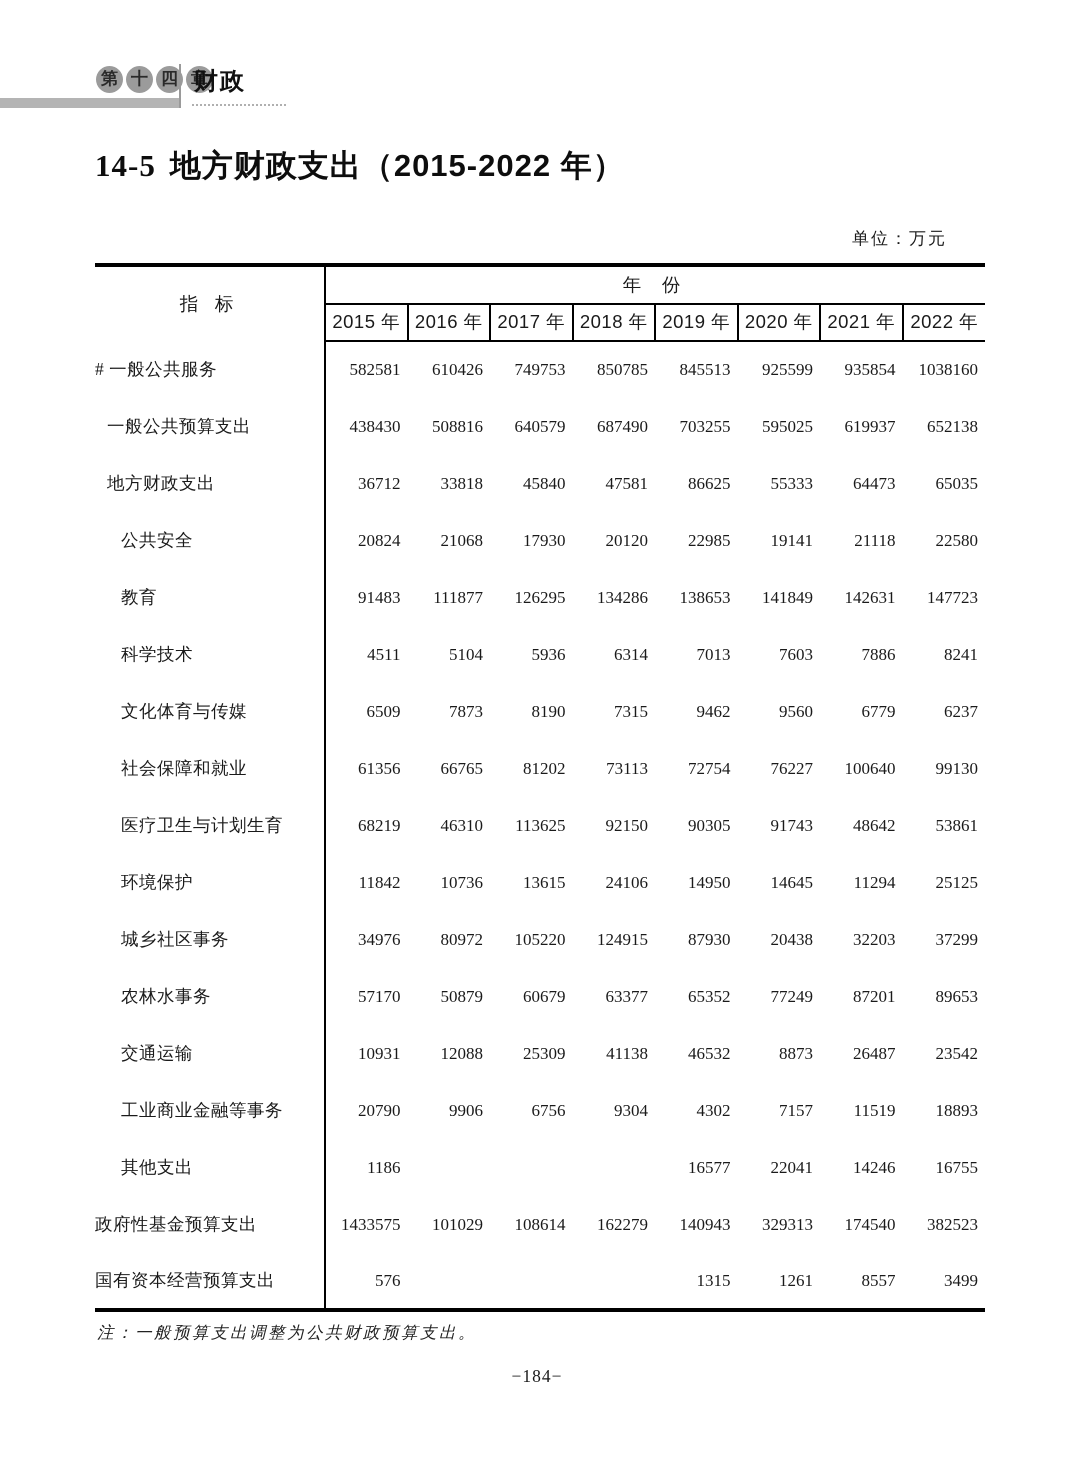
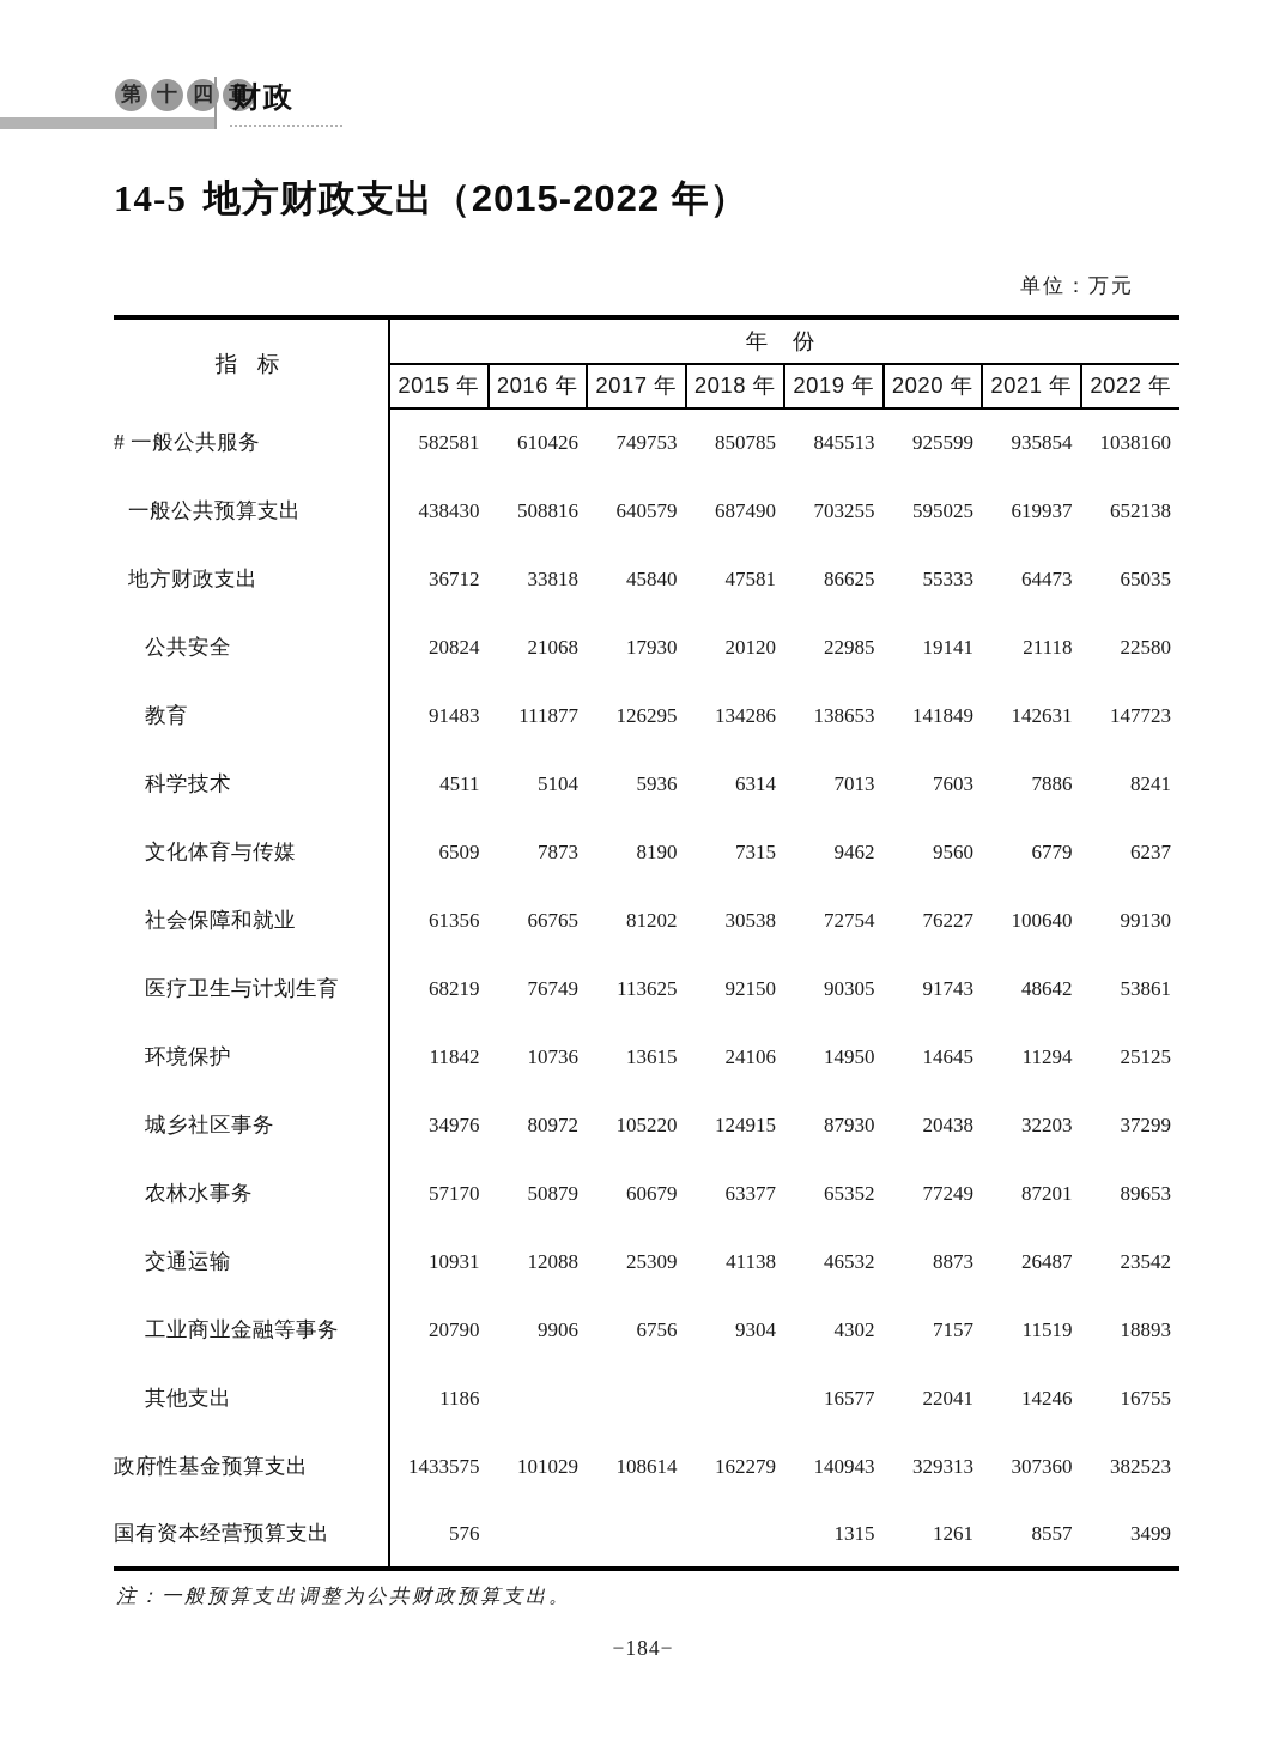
  第
  十
  四
  章
  财政
  14-5 地方财政支出（2015-2022 年）
  单位：万元
  指 标	年 份
  2015 年	2016 年	2017 年	2018 年	2019 年	2020 年	2021 年	2022 年
  # 一般公共服务	582581	610426	749753	850785	845513	925599	935854	1038160
  一般公共预算支出	438430	508816	640579	687490	703255	595025	619937	652138
  地方财政支出	36712	33818	45840	47581	86625	55333	64473	65035
  公共安全	20824	21068	17930	20120	22985	19141	21118	22580
  教育	91483	111877	126295	134286	138653	141849	142631	147723
  科学技术	4511	5104	5936	6314	7013	7603	7886	8241
  文化体育与传媒	6509	7873	8190	7315	9462	9560	6779	6237
- 社会保障和就业	61356	66765	81202	73113	72754	76227	100640	99130
+ 社会保障和就业	61356	66765	81202	30538	72754	76227	100640	99130
- 医疗卫生与计划生育	68219	46310	113625	92150	90305	91743	48642	53861
+ 医疗卫生与计划生育	68219	76749	113625	92150	90305	91743	48642	53861
  环境保护	11842	10736	13615	24106	14950	14645	11294	25125
  城乡社区事务	34976	80972	105220	124915	87930	20438	32203	37299
  农林水事务	57170	50879	60679	63377	65352	77249	87201	89653
  交通运输	10931	12088	25309	41138	46532	8873	26487	23542
  工业商业金融等事务	20790	9906	6756	9304	4302	7157	11519	18893
  其他支出	1186				16577	22041	14246	16755
- 政府性基金预算支出	1433575	101029	108614	162279	140943	329313	174540	382523
+ 政府性基金预算支出	1433575	101029	108614	162279	140943	329313	307360	382523
  国有资本经营预算支出	576				1315	1261	8557	3499
  注：一般预算支出调整为公共财政预算支出。
  −184−
